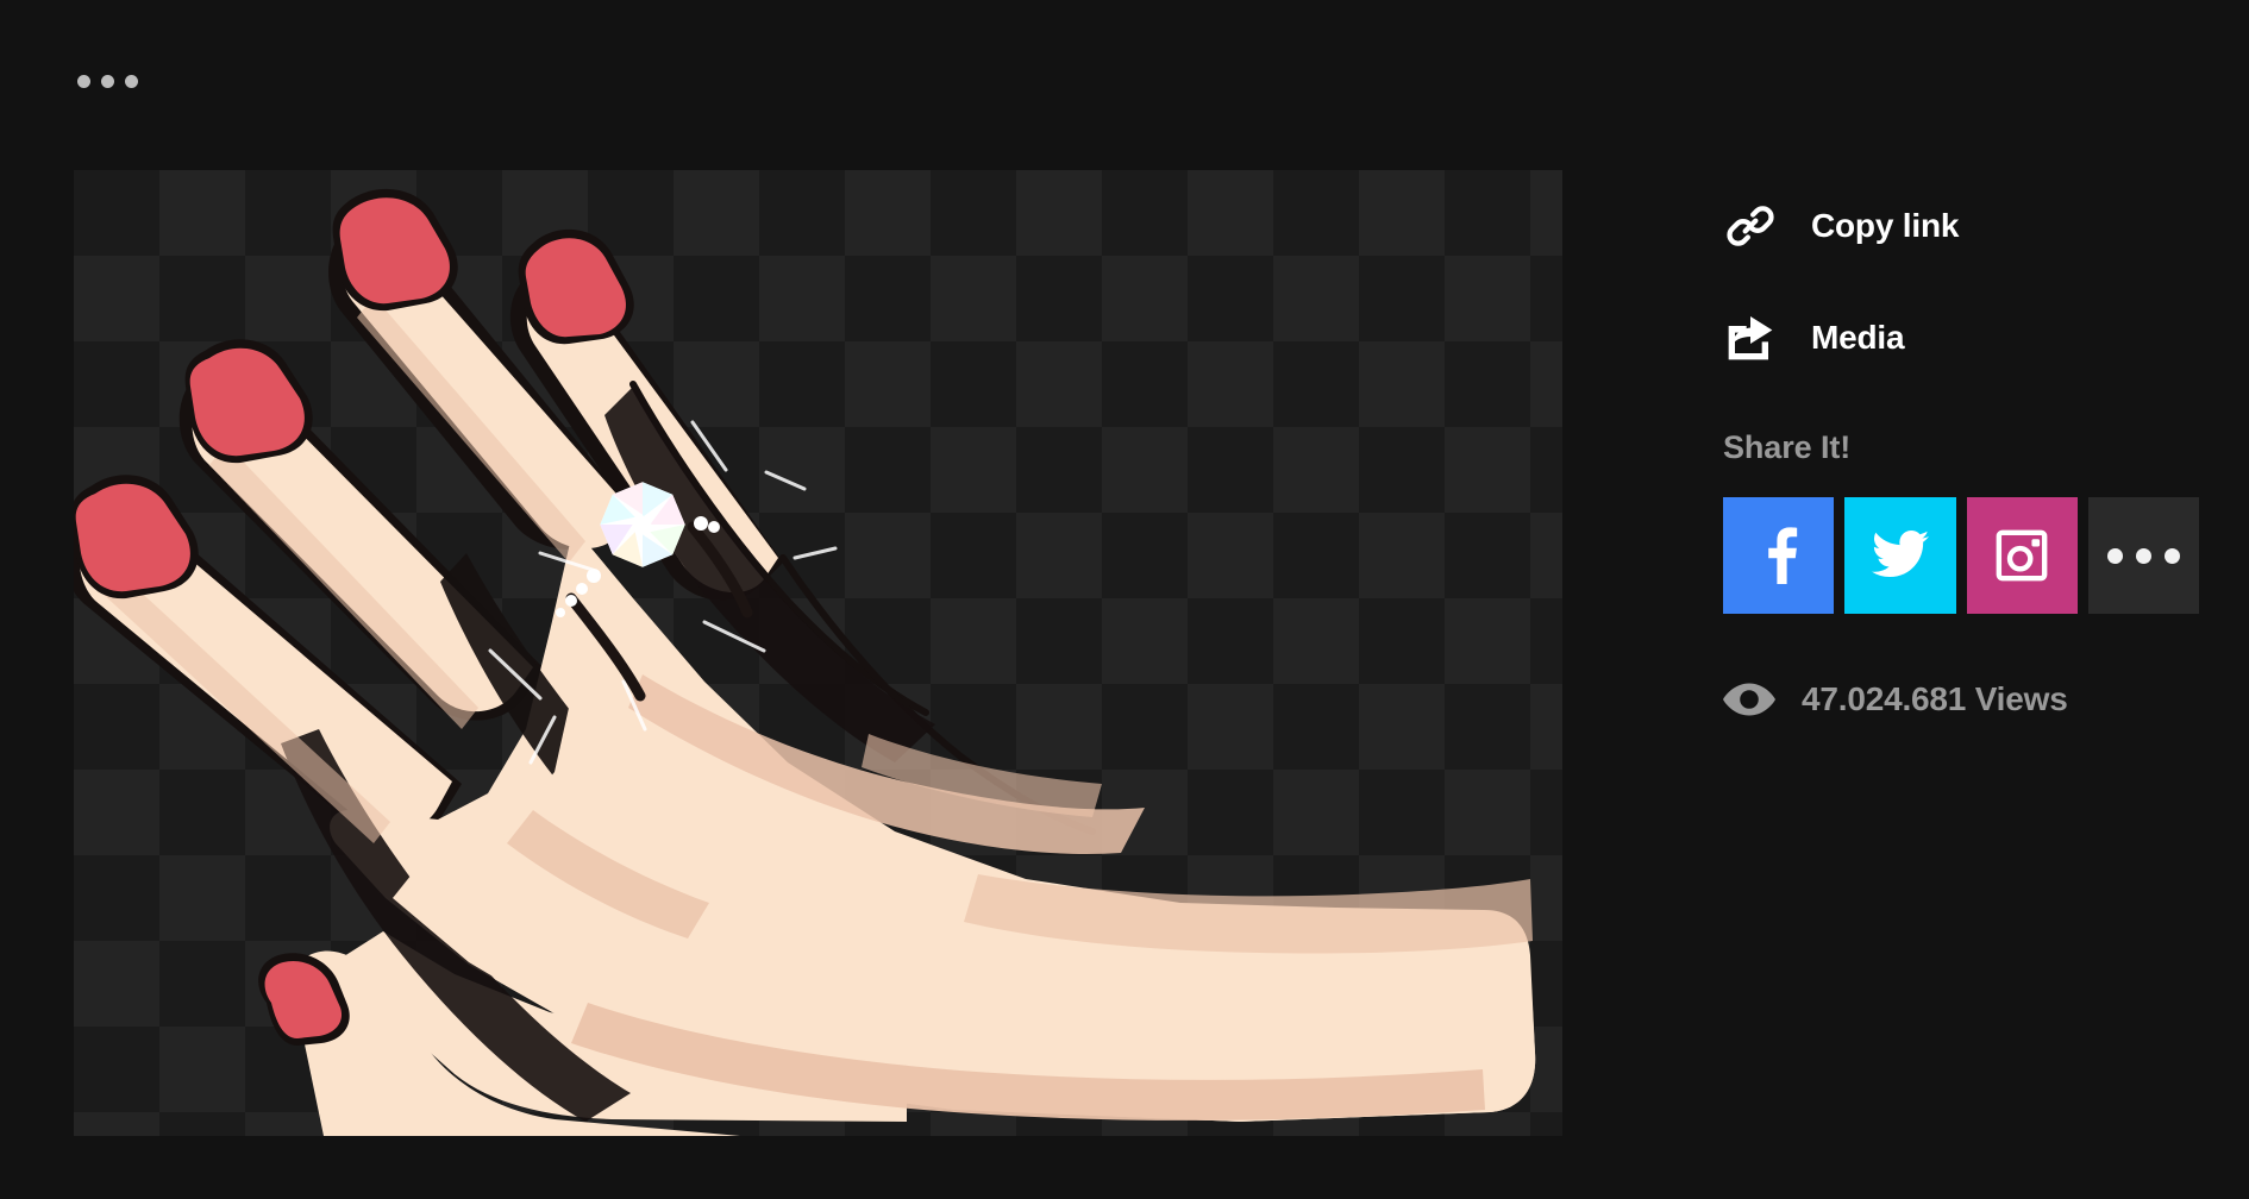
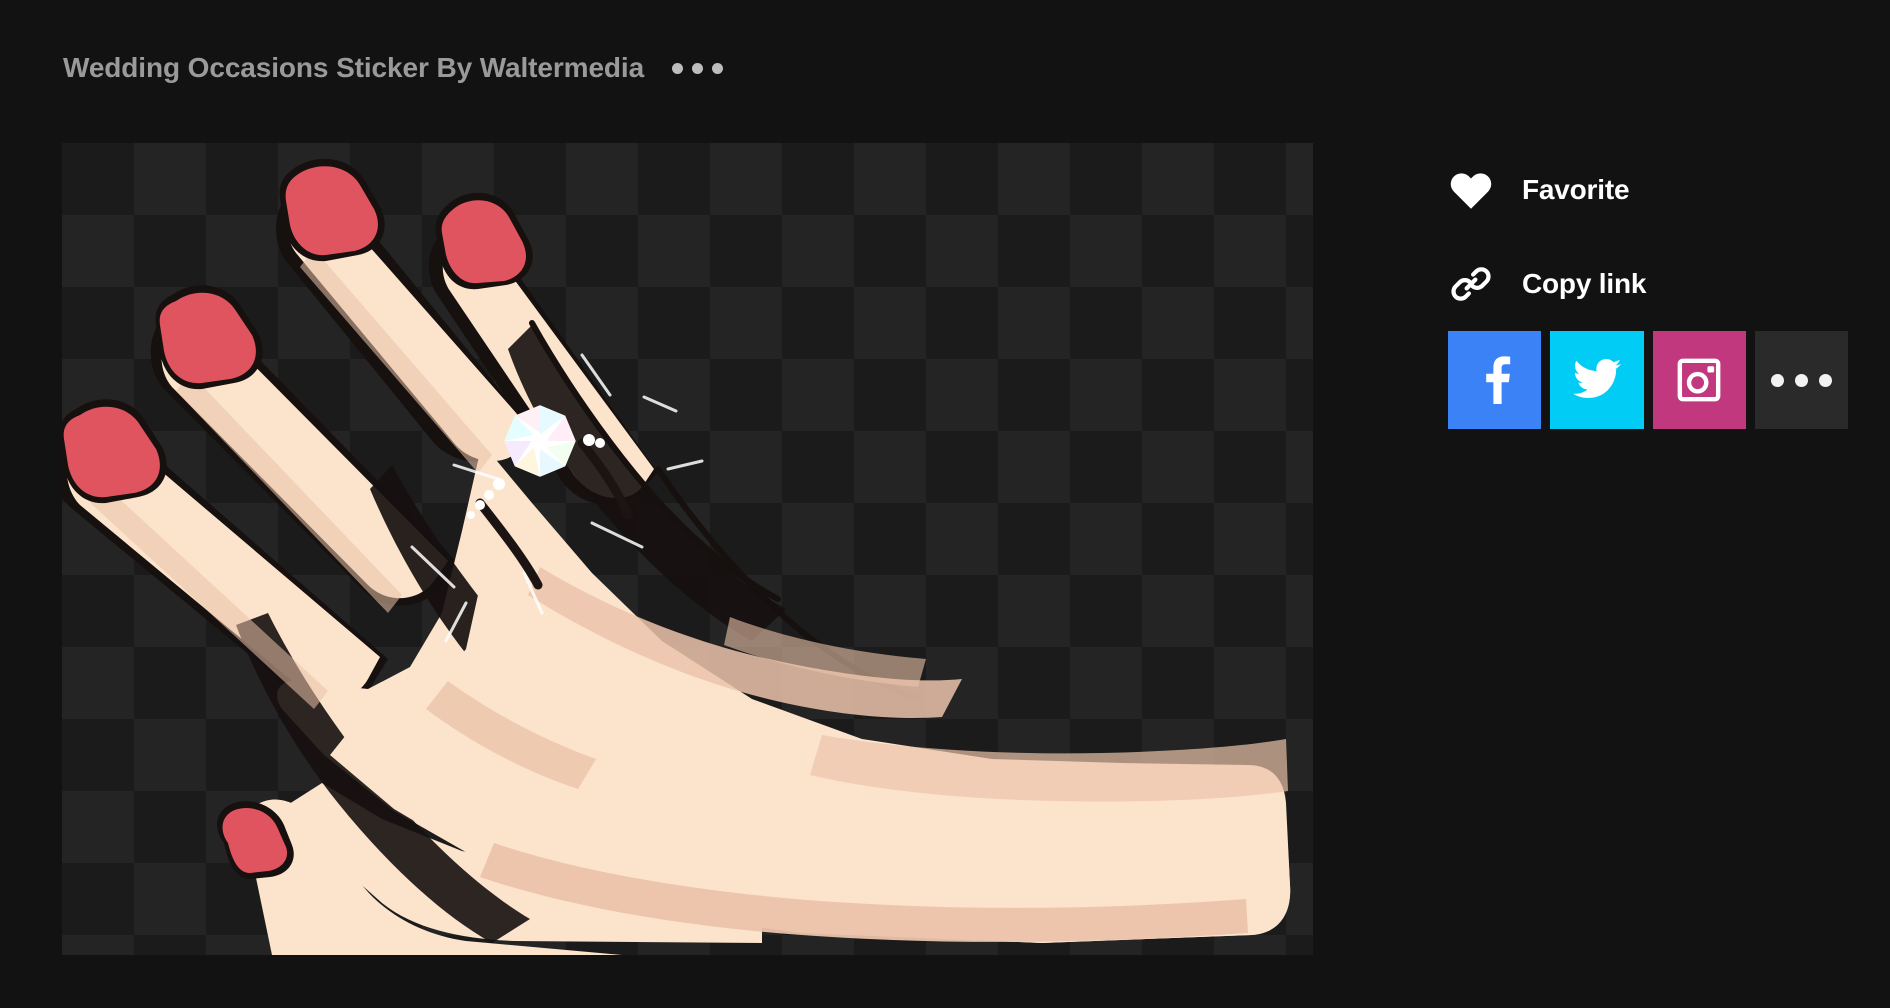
+ Wedding Occasions Sticker By Waltermedia
+ Favorite
  Copy link
- Media
- Share It!
- 47.024.681 Views
